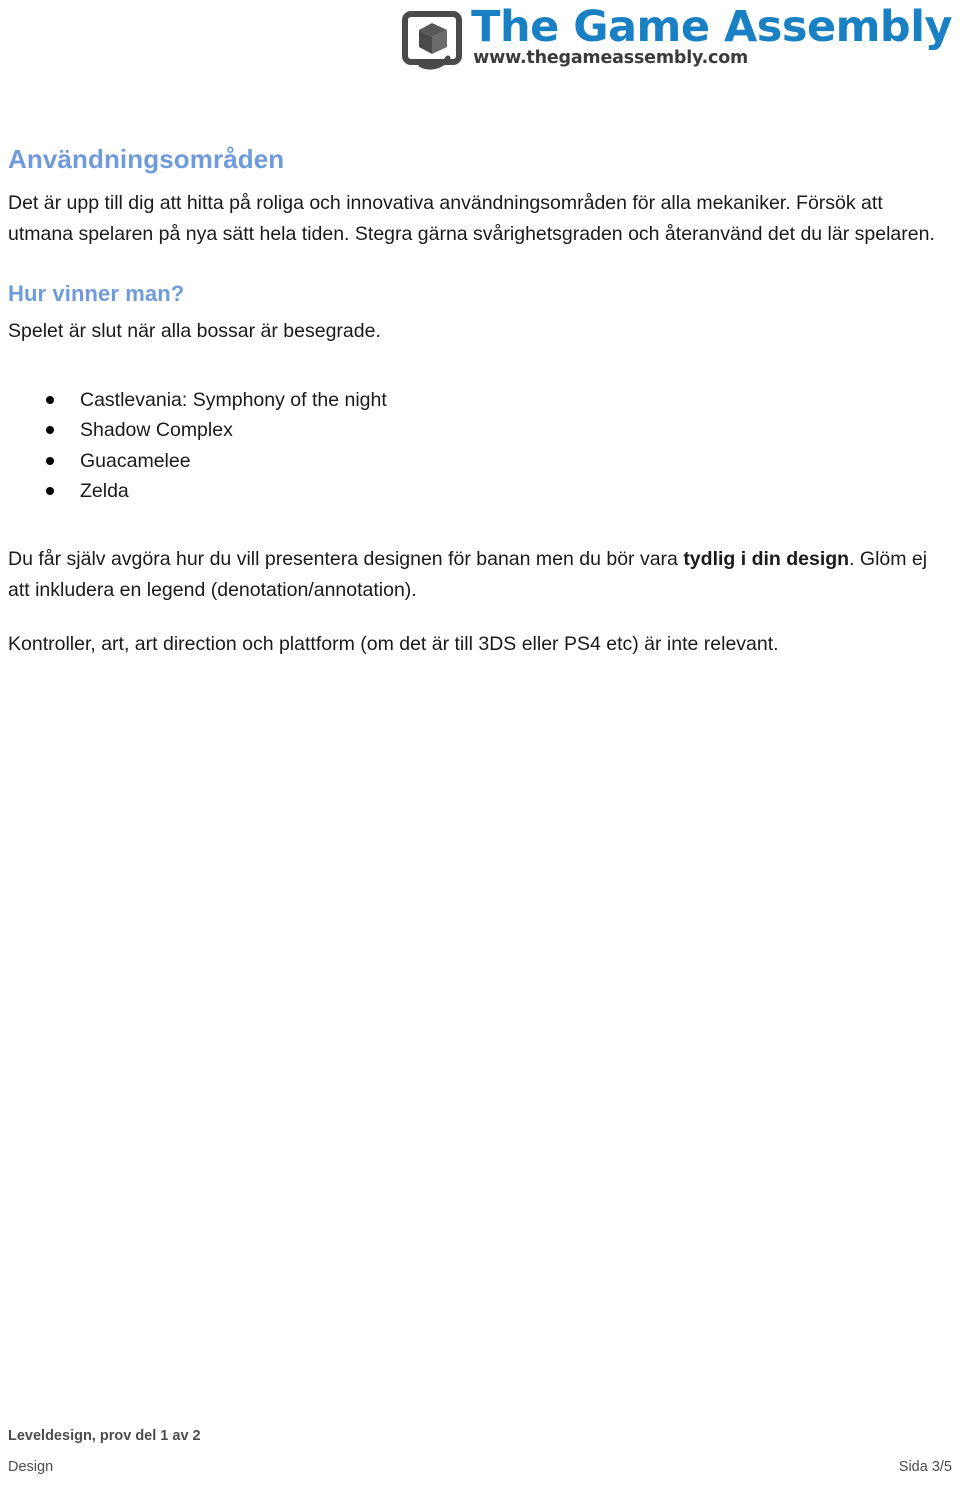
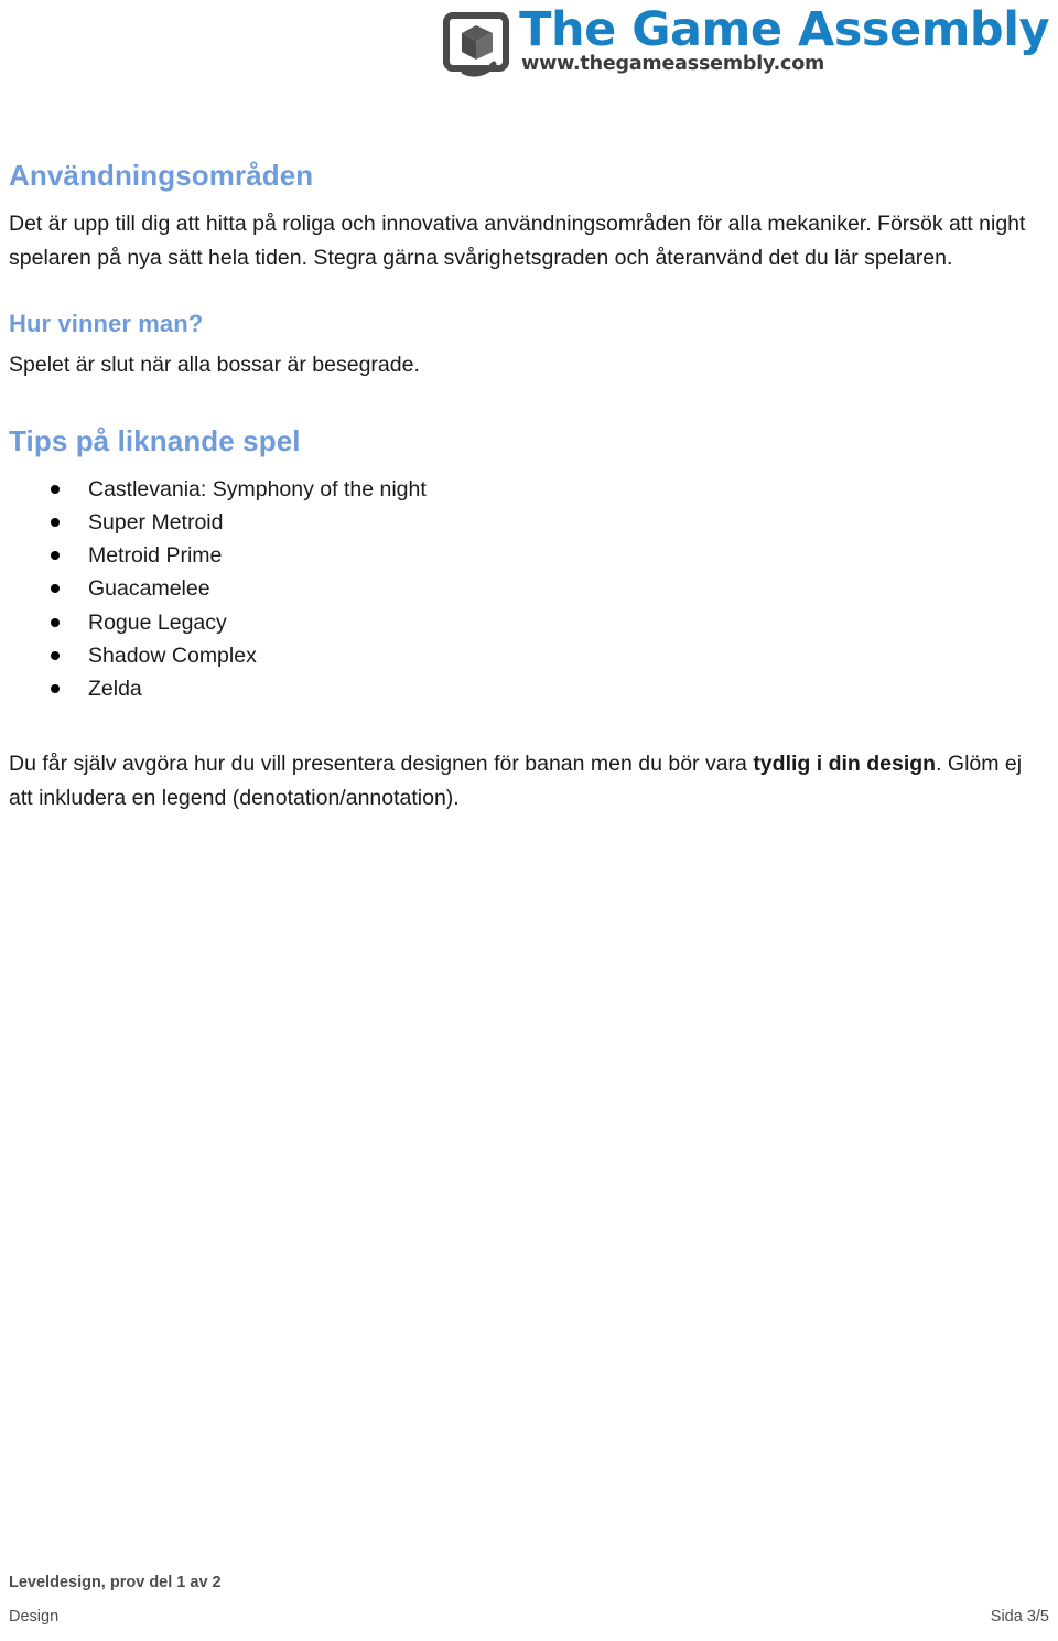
  The Game Assembly
  www.thegameassembly.com
  Användningsområden
- Det är upp till dig att hitta på roliga och innovativa användningsområden för alla mekaniker. Försök att utmana spelaren på nya sätt hela tiden. Stegra gärna svårighetsgraden och återanvänd det du lär spelaren.
+ Det är upp till dig att hitta på roliga och innovativa användningsområden för alla mekaniker. Försök att night spelaren på nya sätt hela tiden. Stegra gärna svårighetsgraden och återanvänd det du lär spelaren.
  Hur vinner man?
  Spelet är slut när alla bossar är besegrade.
+ Tips på liknande spel
  Castlevania: Symphony of the night
+ Super Metroid
+ Metroid Prime
- Shadow Complex
+ Guacamelee
+ Rogue Legacy
- Guacamelee
+ Shadow Complex
  Zelda
  Du får själv avgöra hur du vill presentera designen för banan men du bör vara tydlig i din design. Glöm ej att inkludera en legend (denotation/annotation).
- Kontroller, art, art direction och plattform (om det är till 3DS eller PS4 etc) är inte relevant.
  Leveldesign, prov del 1 av 2
  Design
  Sida 3/5
